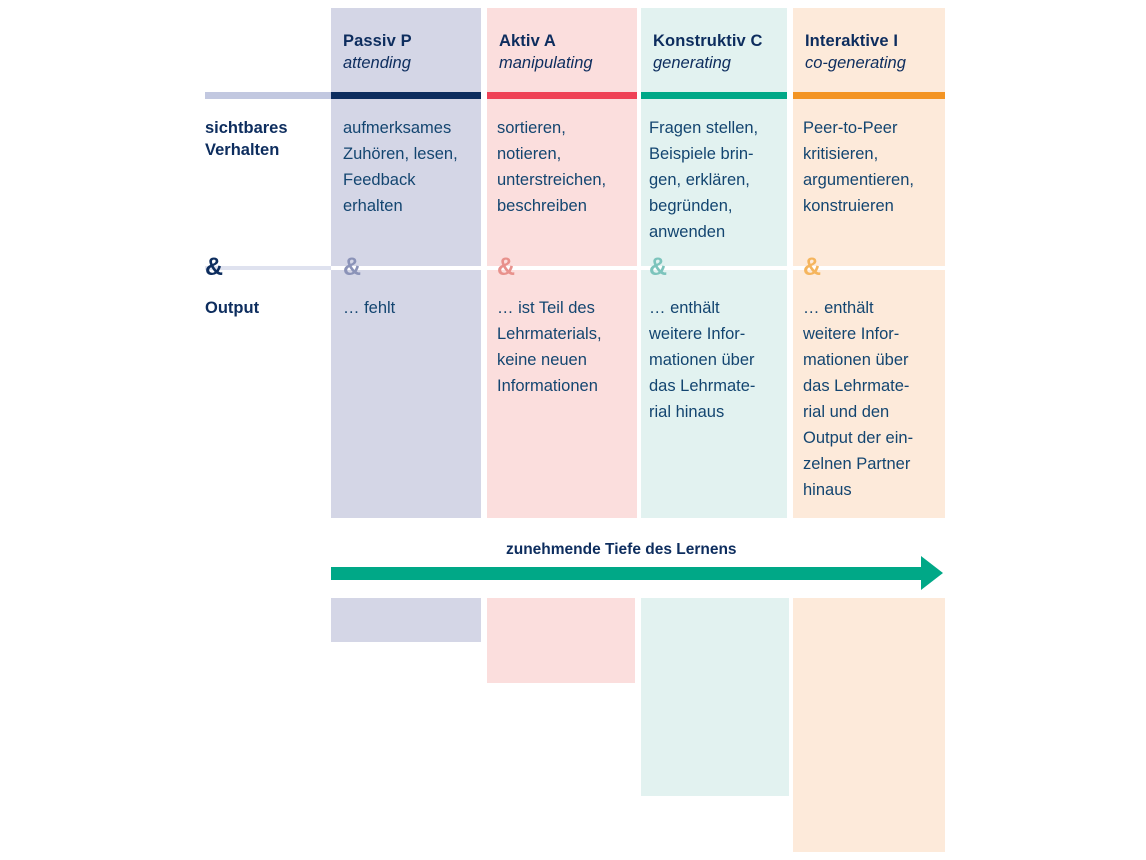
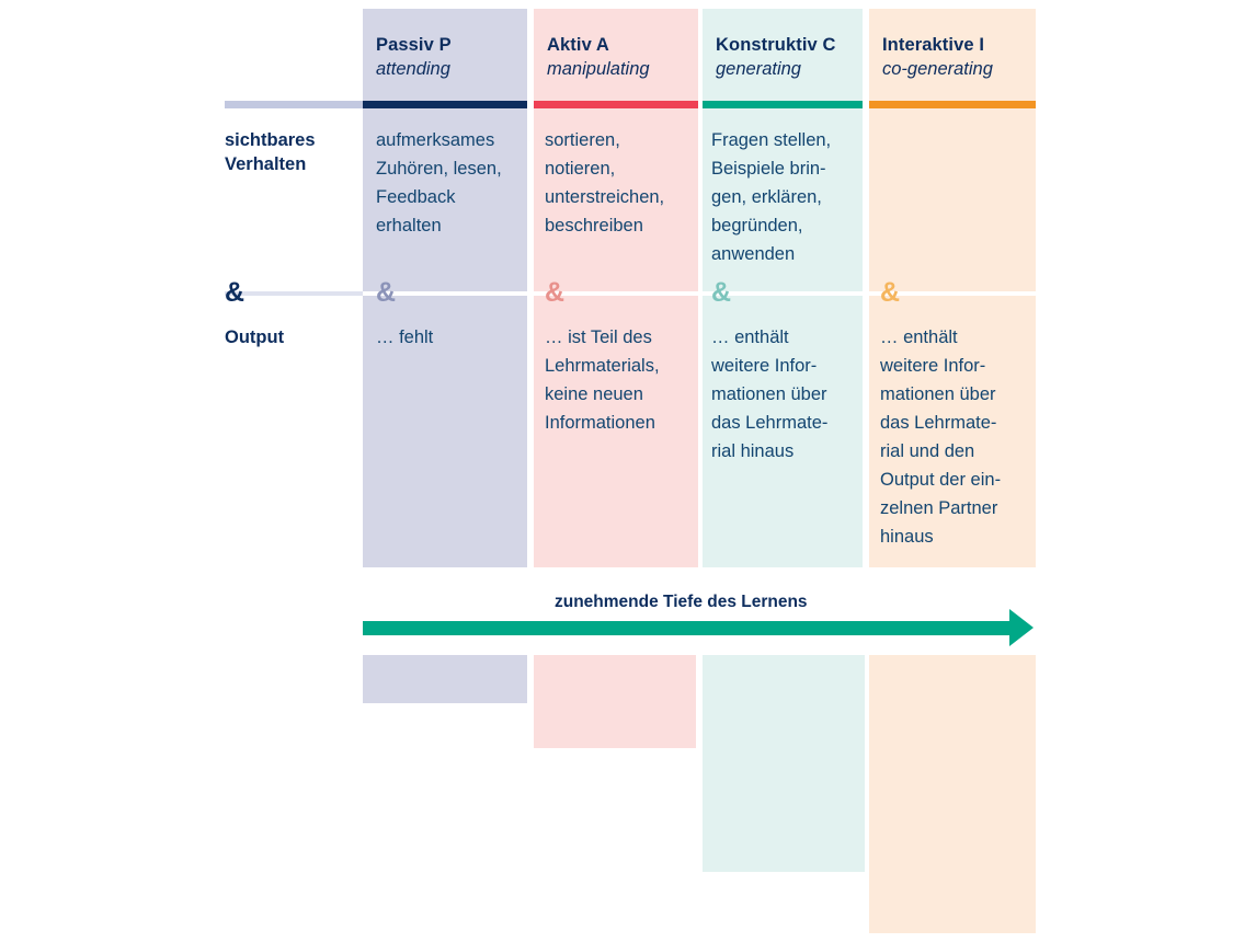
  Passiv P
  attending
  Aktiv A
  manipulating
  Konstruktiv C
  generating
  Interaktive I
  co-generating
  sichtbares
  Verhalten
  aufmerksames
  Zuhören, lesen,
  Feedback
  erhalten
  sortieren,
  notieren,
  unterstreichen,
  beschreiben
  Fragen stellen,
  Beispiele brin-
  gen, erklären,
  begründen,
  anwenden
- Peer-to-Peer
- kritisieren,
- argumentieren,
- konstruieren
  &
  &
  &
  &
  &
  Output
  … fehlt
  … ist Teil des
  Lehrmaterials,
  keine neuen
  Informationen
  … enthält
  weitere Infor-
  mationen über
  das Lehrmate-
  rial hinaus
  … enthält
  weitere Infor-
  mationen über
  das Lehrmate-
  rial und den
  Output der ein-
  zelnen Partner
  hinaus
  zunehmende Tiefe des Lernens
